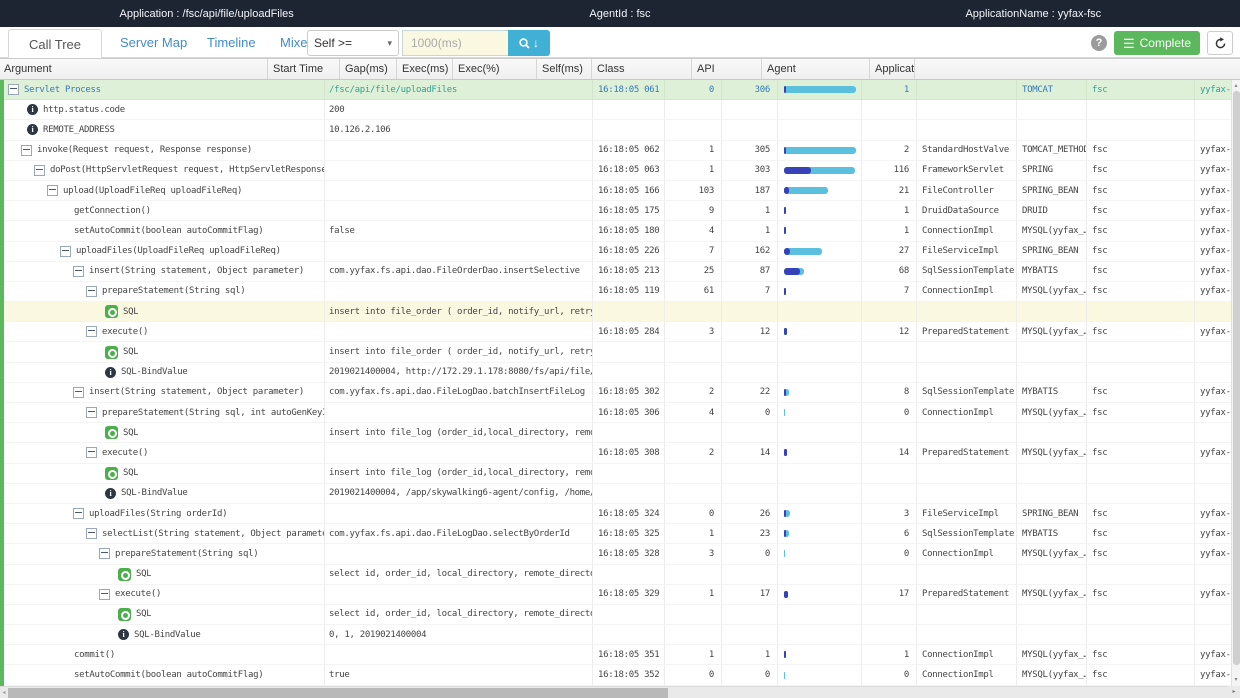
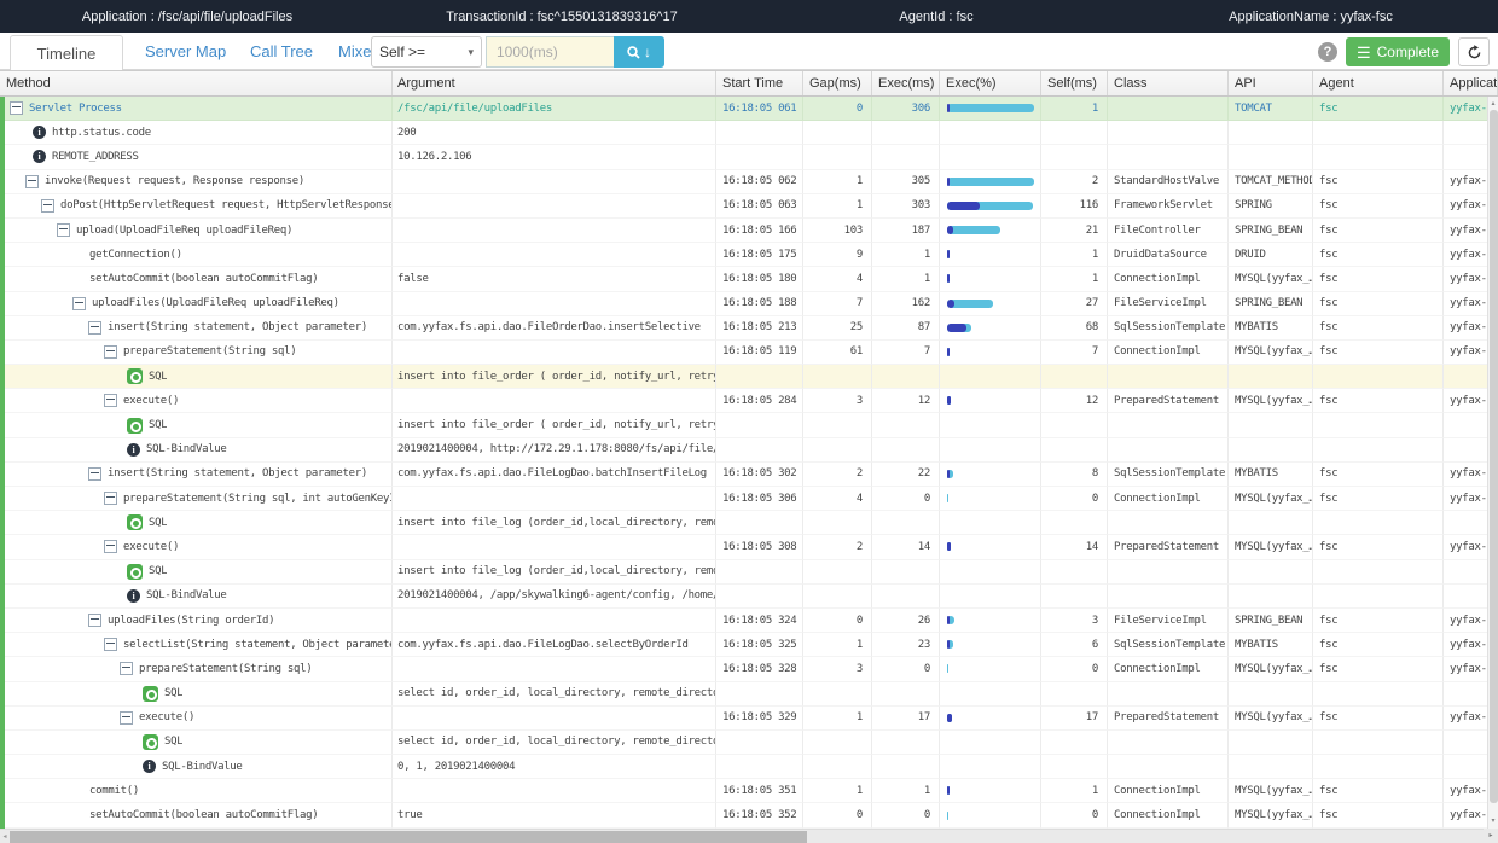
  Application : /fsc/api/file/uploadFiles
+ TransactionId : fsc^1550131839316^17
  AgentId : fsc
  ApplicationName : yyfax-fsc
- Call Tree
+ Timeline
  Server Map
- Timeline
+ Call Tree
  Self >=
  ▾
  1000(ms)
  ↓
  ?
  ☰
  Complete
+ Method
  Argument
  Start Time
  Gap(ms)
  Exec(ms)
  Exec(%)
  Self(ms)
  Class
  API
  Agent
  Applicat
  Servlet Process
  /fsc/api/file/uploadFiles
  16:18:05 061
  0
  306
  1
  TOMCAT
  fsc
  i
  http.status.code
  200
  i
  REMOTE_ADDRESS
  10.126.2.106
  invoke(Request request, Response response)
  16:18:05 062
  1
  305
  2
  StandardHostValve
  TOMCAT_METHOD
  fsc
  doPost(HttpServletRequest request, HttpServletResponse
  16:18:05 063
  1
  303
  116
  FrameworkServlet
  SPRING
  fsc
  upload(UploadFileReq uploadFileReq)
  16:18:05 166
  103
  187
  21
  FileController
  SPRING_BEAN
  fsc
  getConnection()
  16:18:05 175
  9
  1
  1
  DruidDataSource
  DRUID
  fsc
  setAutoCommit(boolean autoCommitFlag)
  false
  16:18:05 180
  4
  1
  1
  ConnectionImpl
  MYSQL(yyfax_…
  fsc
  uploadFiles(UploadFileReq uploadFileReq)
- 16:18:05 226
+ 16:18:05 188
  7
  162
  27
  FileServiceImpl
  SPRING_BEAN
  fsc
  insert(String statement, Object parameter)
  com.yyfax.fs.api.dao.FileOrderDao.insertSelective
  16:18:05 213
  25
  87
  68
  SqlSessionTemplate
  MYBATIS
  fsc
  prepareStatement(String sql)
  16:18:05 119
  61
  7
  7
  ConnectionImpl
  MYSQL(yyfax_…
  fsc
  SQL
  insert into file_order ( order_id, notify_url, retry
  execute()
  16:18:05 284
  3
  12
  12
  PreparedStatement
  MYSQL(yyfax_…
  fsc
  SQL
  insert into file_order ( order_id, notify_url, retry
  i
  SQL-BindValue
  2019021400004, http://172.29.1.178:8080/fs/api/file/
  insert(String statement, Object parameter)
  com.yyfax.fs.api.dao.FileLogDao.batchInsertFileLog
  16:18:05 302
  2
  22
  8
  SqlSessionTemplate
  MYBATIS
  fsc
  prepareStatement(String sql, int autoGenKey
  16:18:05 306
  4
  0
  0
  ConnectionImpl
  MYSQL(yyfax_…
  fsc
  SQL
  insert into file_log (order_id,local_directory, remo
  execute()
  16:18:05 308
  2
  14
  14
  PreparedStatement
  MYSQL(yyfax_…
  fsc
  SQL
  insert into file_log (order_id,local_directory, remo
  i
  SQL-BindValue
  2019021400004, /app/skywalking6-agent/config, /home/
  uploadFiles(String orderId)
  16:18:05 324
  0
  26
  3
  FileServiceImpl
  SPRING_BEAN
  fsc
  selectList(String statement, Object paramet
  com.yyfax.fs.api.dao.FileLogDao.selectByOrderId
  16:18:05 325
  1
  23
  6
  SqlSessionTemplate
  MYBATIS
  fsc
  prepareStatement(String sql)
  16:18:05 328
  3
  0
  0
  ConnectionImpl
  MYSQL(yyfax_…
  fsc
  SQL
  select id, order_id, local_directory, remote_directo
  execute()
  16:18:05 329
  1
  17
  17
  PreparedStatement
  MYSQL(yyfax_…
  fsc
  SQL
  select id, order_id, local_directory, remote_directo
  i
  SQL-BindValue
  0, 1, 2019021400004
  commit()
  16:18:05 351
  1
  1
  1
  ConnectionImpl
  MYSQL(yyfax_…
  fsc
  setAutoCommit(boolean autoCommitFlag)
  true
  16:18:05 352
  0
  0
  0
  ConnectionImpl
  MYSQL(yyfax_…
  fsc
